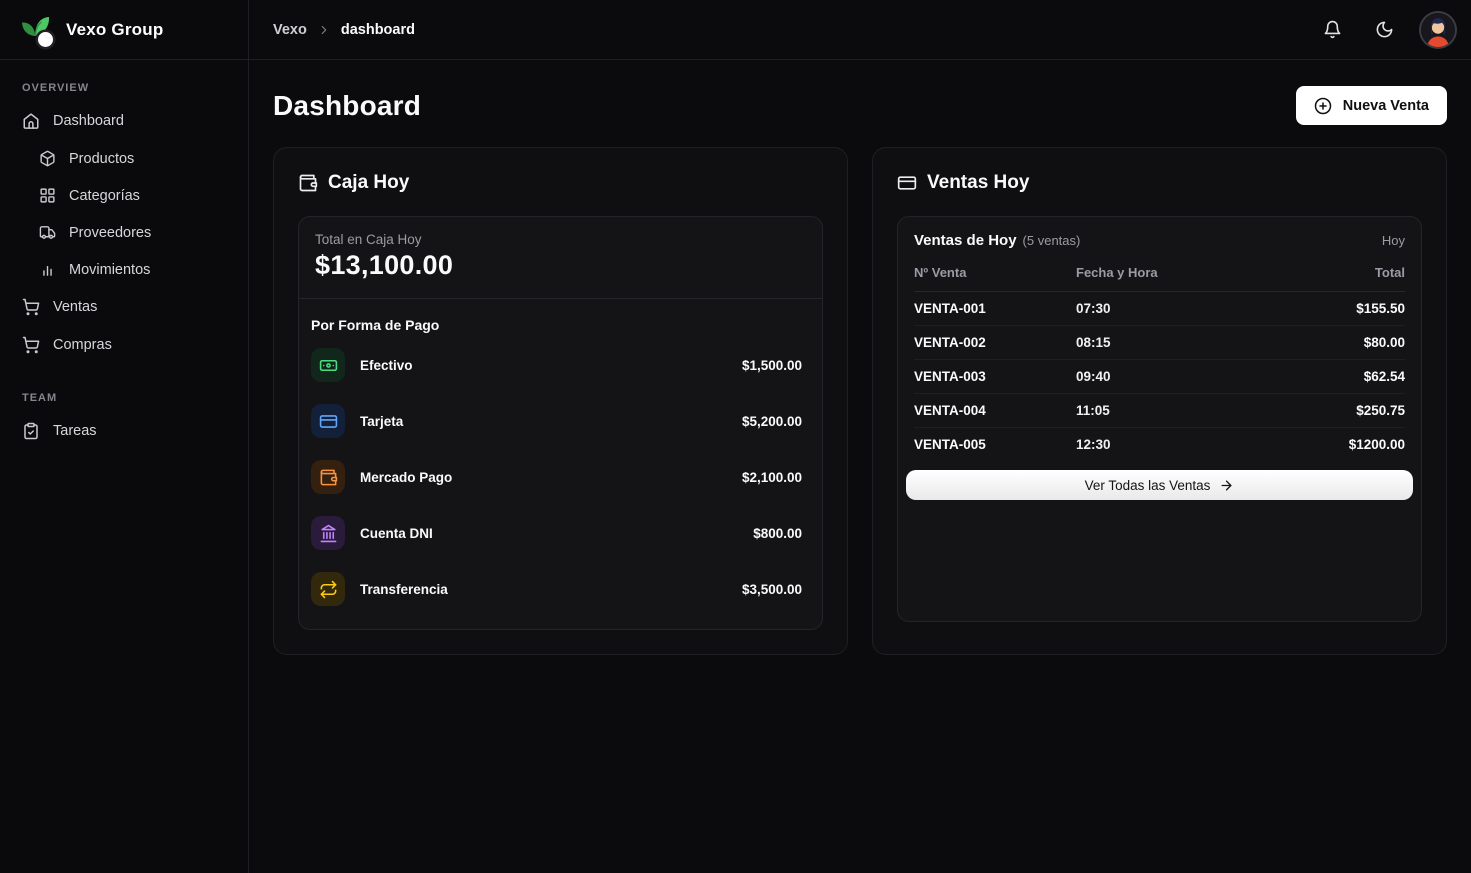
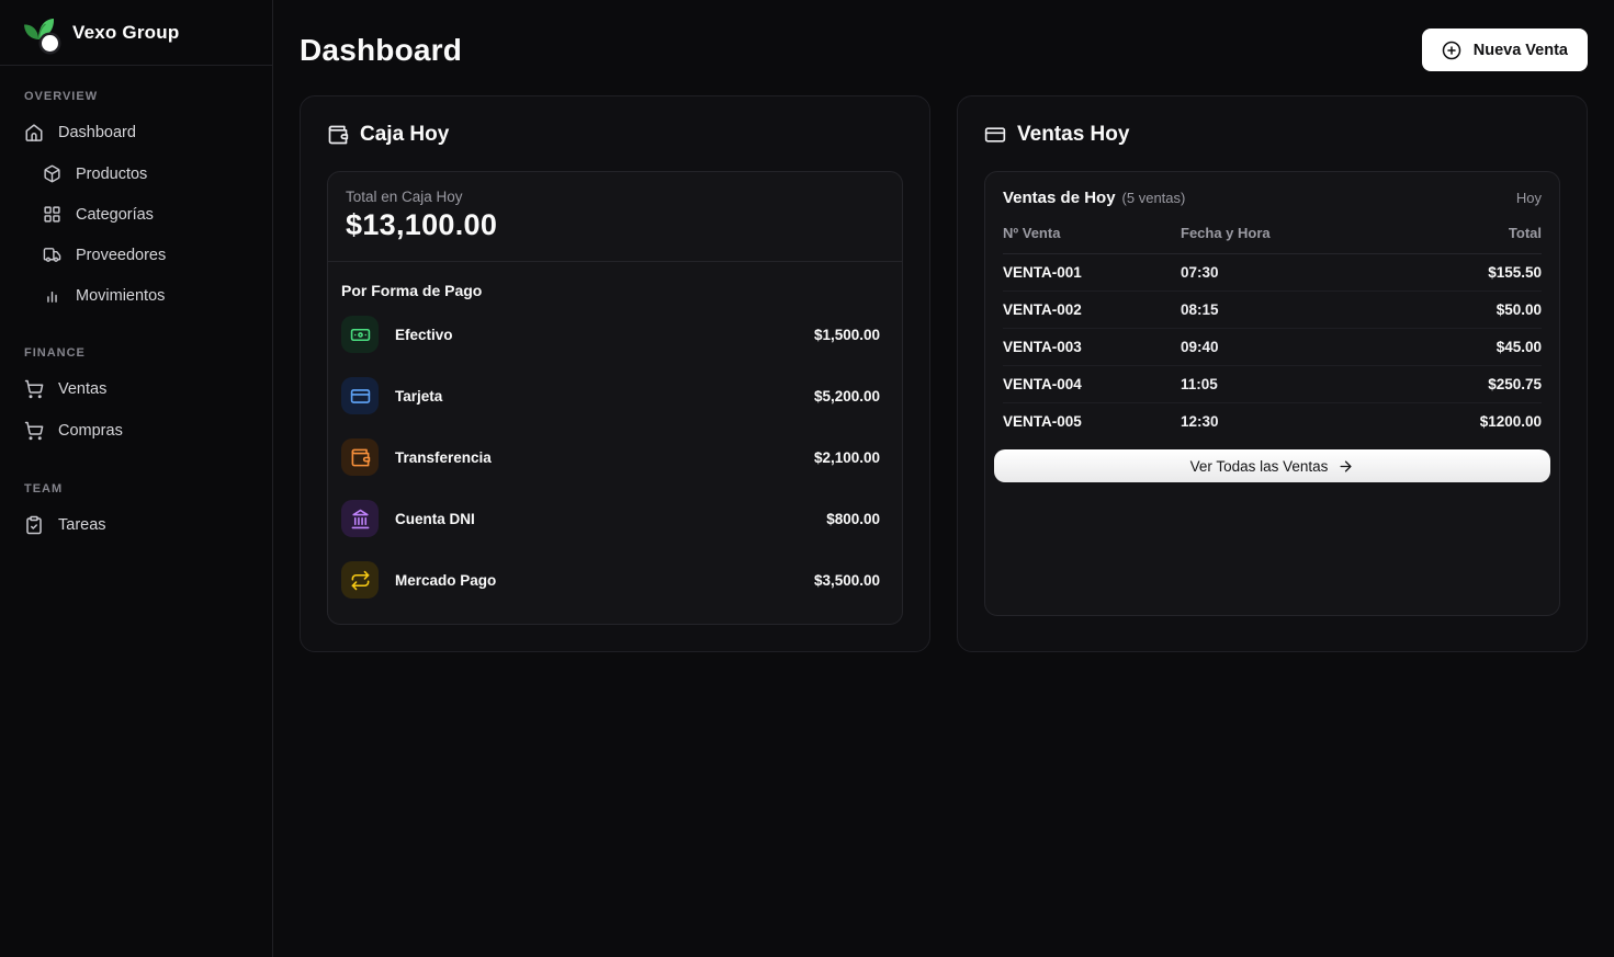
  Vexo Group
  OVERVIEW
  Dashboard
  Productos
  Categorías
  Proveedores
  Movimientos
+ FINANCE
  Ventas
  Compras
  TEAM
  Tareas
- Vexo
- dashboard
  Dashboard
  Nueva Venta
  Caja Hoy
  Total en Caja Hoy
  $13,100.00
  Por Forma de Pago
  Efectivo
  $1,500.00
  Tarjeta
  $5,200.00
- Mercado Pago
+ Transferencia
  $2,100.00
  Cuenta DNI
  $800.00
- Transferencia
+ Mercado Pago
  $3,500.00
  Ventas Hoy
  Ventas de Hoy
  (5 ventas)
  Hoy
  Nº Venta
  Fecha y Hora
  Total
  VENTA-001
  07:30
  $155.50
  VENTA-002
  08:15
- $80.00
+ $50.00
  VENTA-003
  09:40
- $62.54
+ $45.00
  VENTA-004
  11:05
  $250.75
  VENTA-005
  12:30
  $1200.00
  Ver Todas las Ventas
